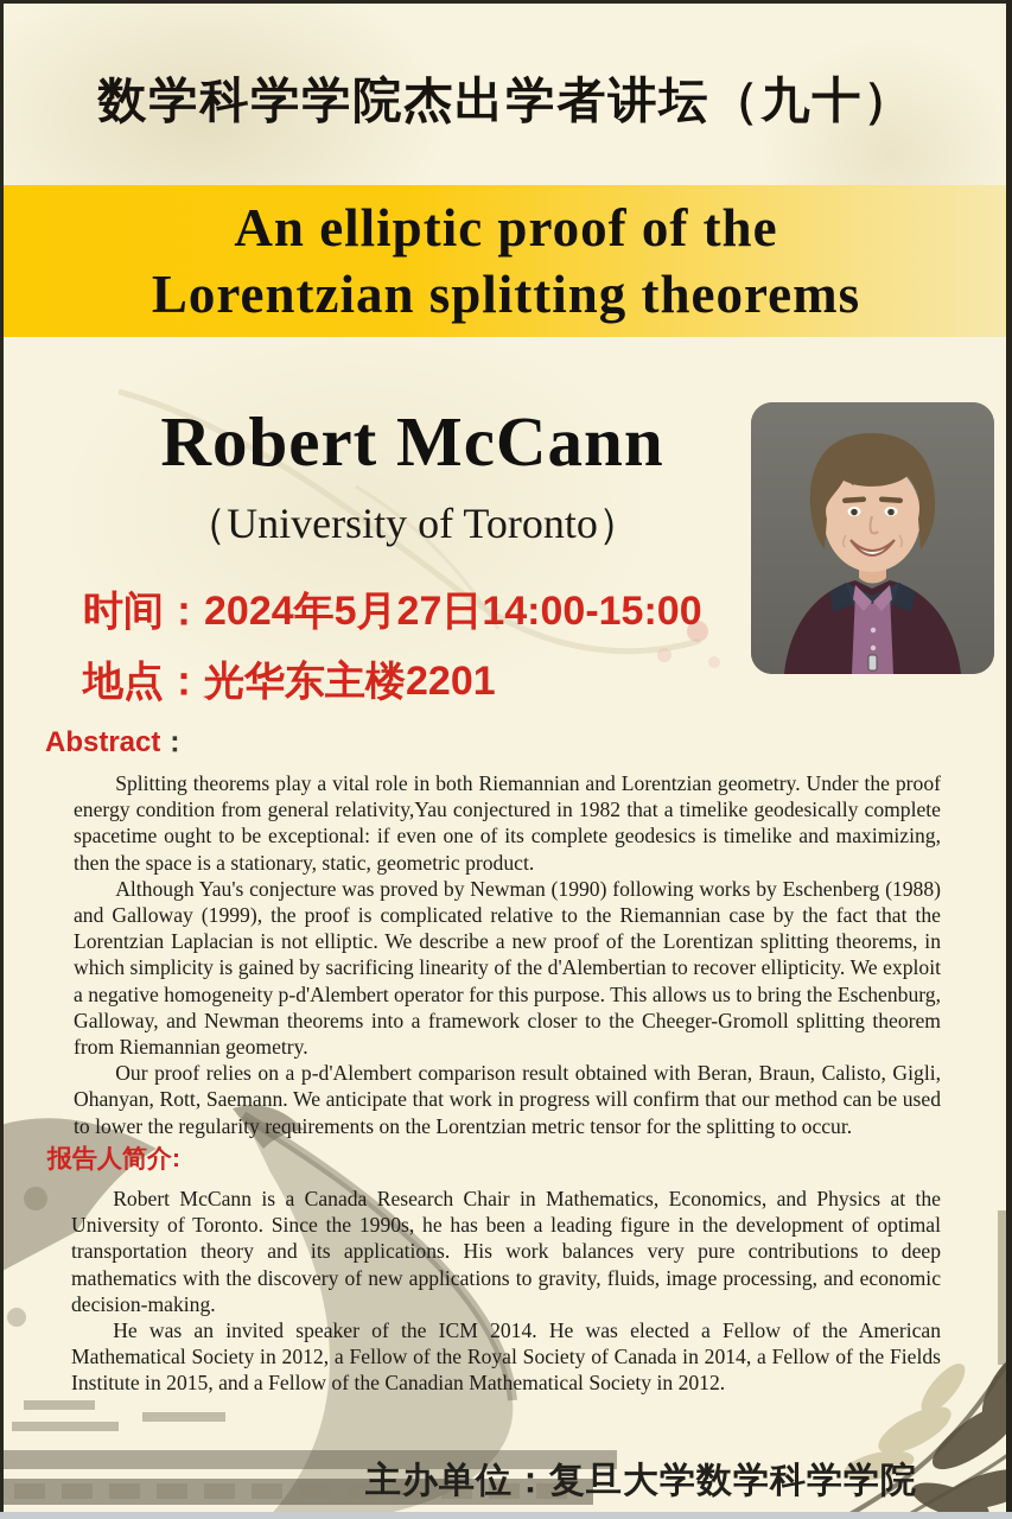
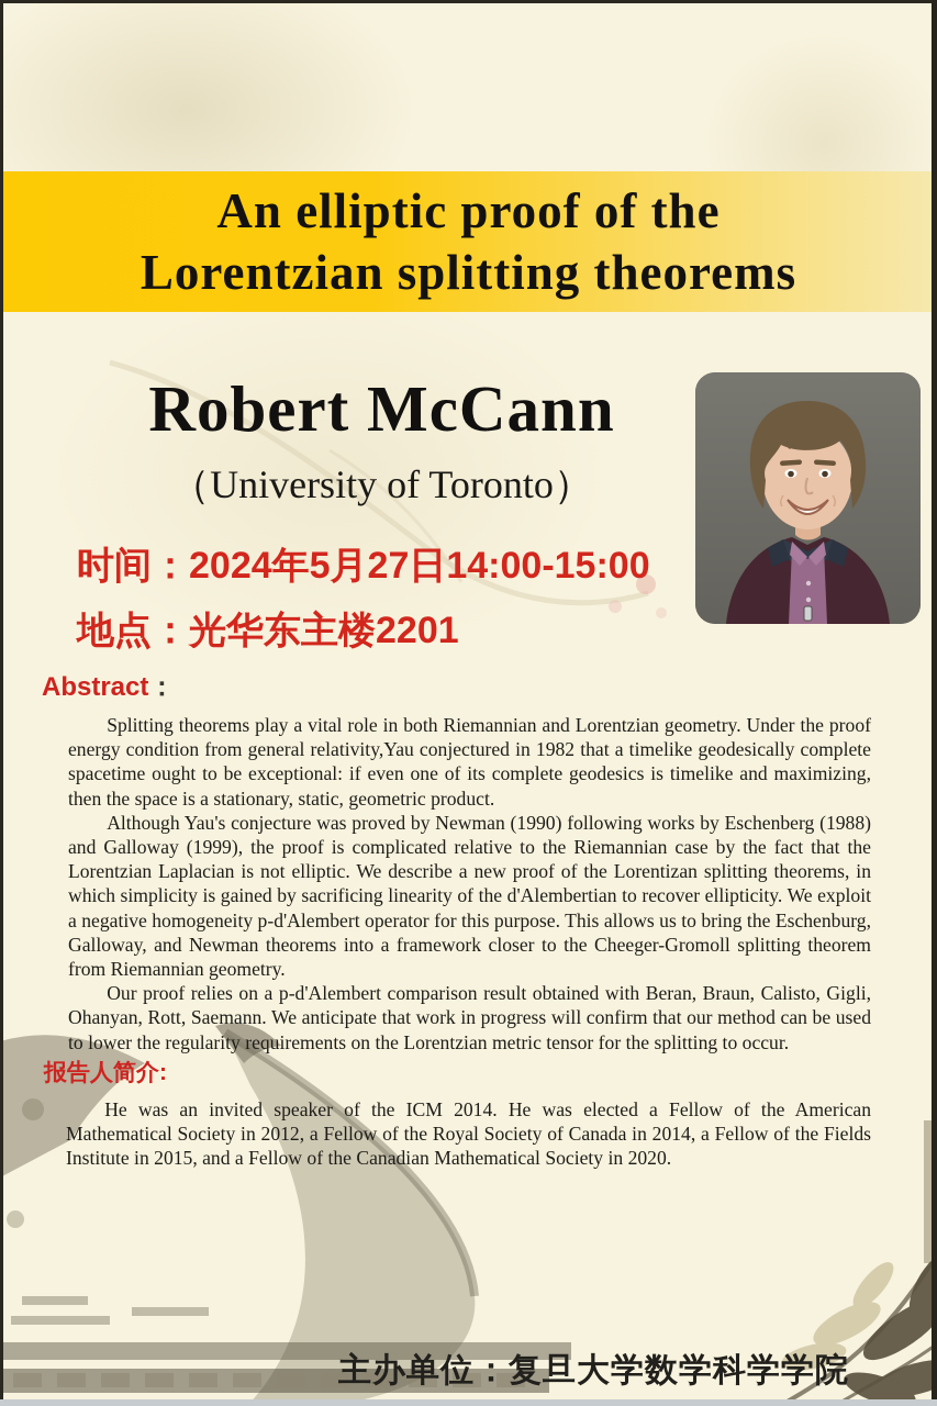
- 数学科学学院杰出学者讲坛（九十）
  An elliptic proof of the
  Lorentzian splitting theorems
  Robert McCann
  （University of Toronto）
  时间：2024年5月27日14:00-15:00
  地点：光华东主楼2201
  Abstract：
  Splitting theorems play a vital role in both Riemannian and Lorentzian geometry. Under the proof energy condition from general relativity,Yau conjectured in 1982 that a timelike geodesically complete spacetime ought to be exceptional: if even one of its complete geodesics is timelike and maximizing, then the space is a stationary, static, geometric product.
  Although Yau's conjecture was proved by Newman (1990) following works by Eschenberg (1988) and Galloway (1999), the proof is complicated relative to the Riemannian case by the fact that the Lorentzian Laplacian is not elliptic. We describe a new proof of the Lorentizan splitting theorems, in which simplicity is gained by sacrificing linearity of the d'Alembertian to recover ellipticity. We exploit a negative homogeneity p-d'Alembert operator for this purpose. This allows us to bring the Eschenburg, Galloway, and Newman theorems into a framework closer to the Cheeger-Gromoll splitting theorem from Riemannian geometry.
  Our proof relies on a p-d'Alembert comparison result obtained with Beran, Braun, Calisto, Gigli, Ohanyan, Rott, Saemann. We anticipate that work in progress will confirm that our method can be used to lower the regularity requirements on the Lorentzian metric tensor for the splitting to occur.
  报告人简介:
- Robert McCann is a Canada Research Chair in Mathematics, Economics, and Physics at the University of Toronto. Since the 1990s, he has been a leading figure in the development of optimal transportation theory and its applications. His work balances very pure contributions to deep mathematics with the discovery of new applications to gravity, fluids, image processing, and economic decision-making.
- He was an invited speaker of the ICM 2014. He was elected a Fellow of the American Mathematical Society in 2012, a Fellow of the Royal Society of Canada in 2014, a Fellow of the Fields Institute in 2015, and a Fellow of the Canadian Mathematical Society in 2012.
+ He was an invited speaker of the ICM 2014. He was elected a Fellow of the American Mathematical Society in 2012, a Fellow of the Royal Society of Canada in 2014, a Fellow of the Fields Institute in 2015, and a Fellow of the Canadian Mathematical Society in 2020.
  主办单位：复旦大学数学科学学院
